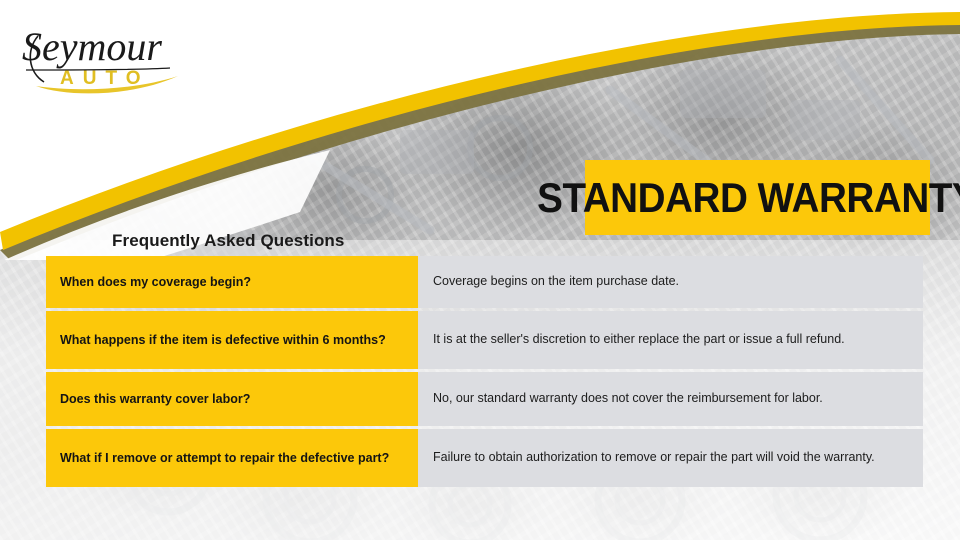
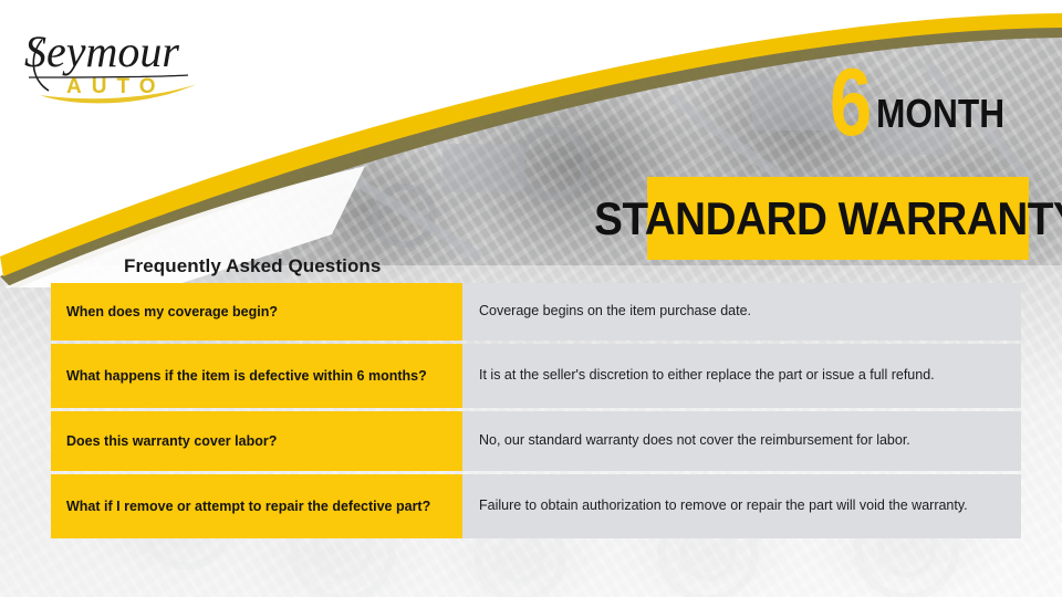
  eymour
  AUTO
+ 6
+ MONTH
  STANDARD WARRANT
  Frequently Asked Questions
  When does my coverage begin?
  Coverage begins on the item purchase date.
  What happens if the item is defective within 6 months?
  It is at the seller's discretion to either replace the part or issue a full refund.
  Does this warranty cover labor?
  No, our standard warranty does not cover the reimbursement for labor.
  What if I remove or attempt to repair the defective part?
  Failure to obtain authorization to remove or repair the part will void the warranty.
